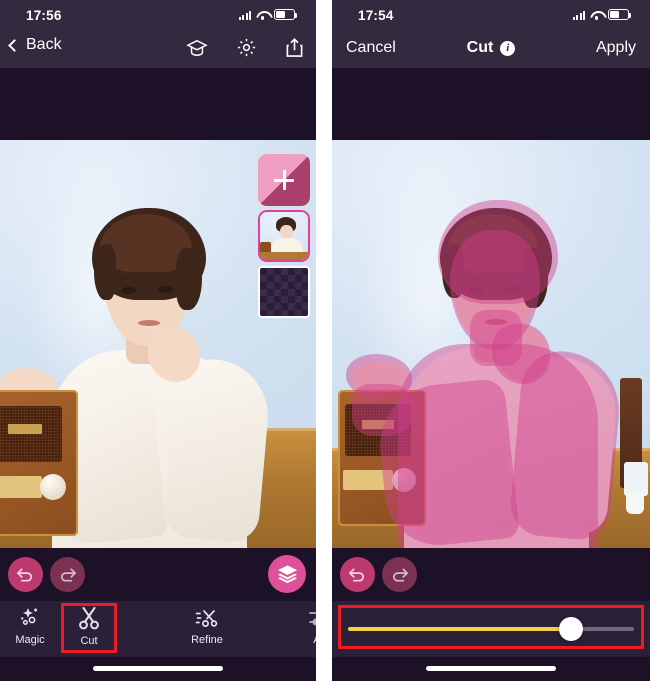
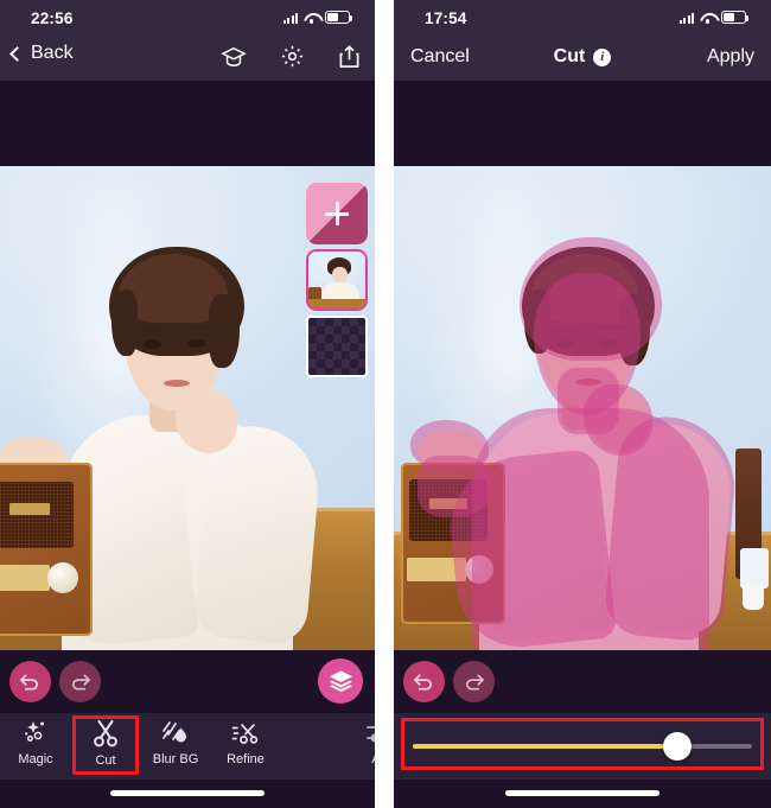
- 17:56
+ 22:56
  Back
  Magic
  Cut
+ Blur BG
  Refine
  17:54
  Cancel
  Cut
  i
  Apply
